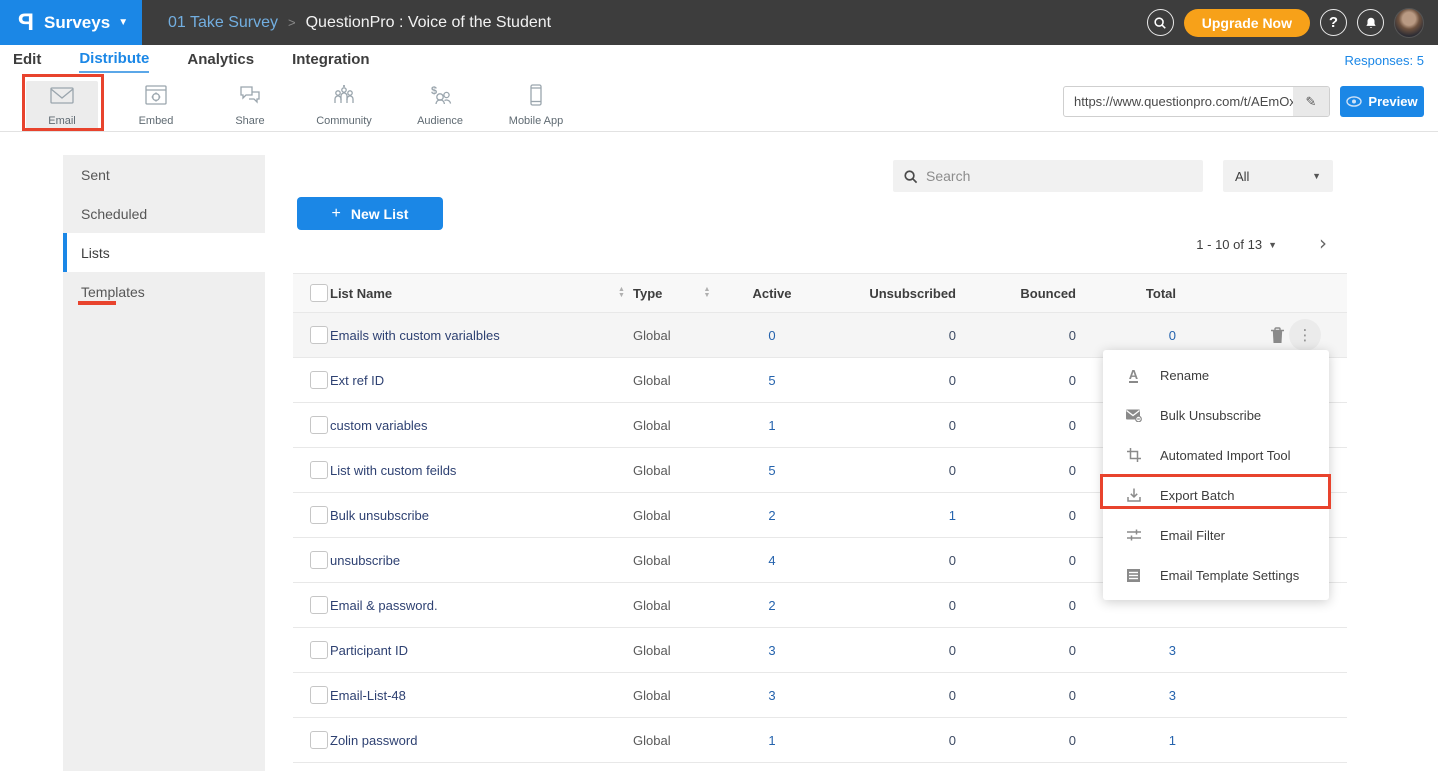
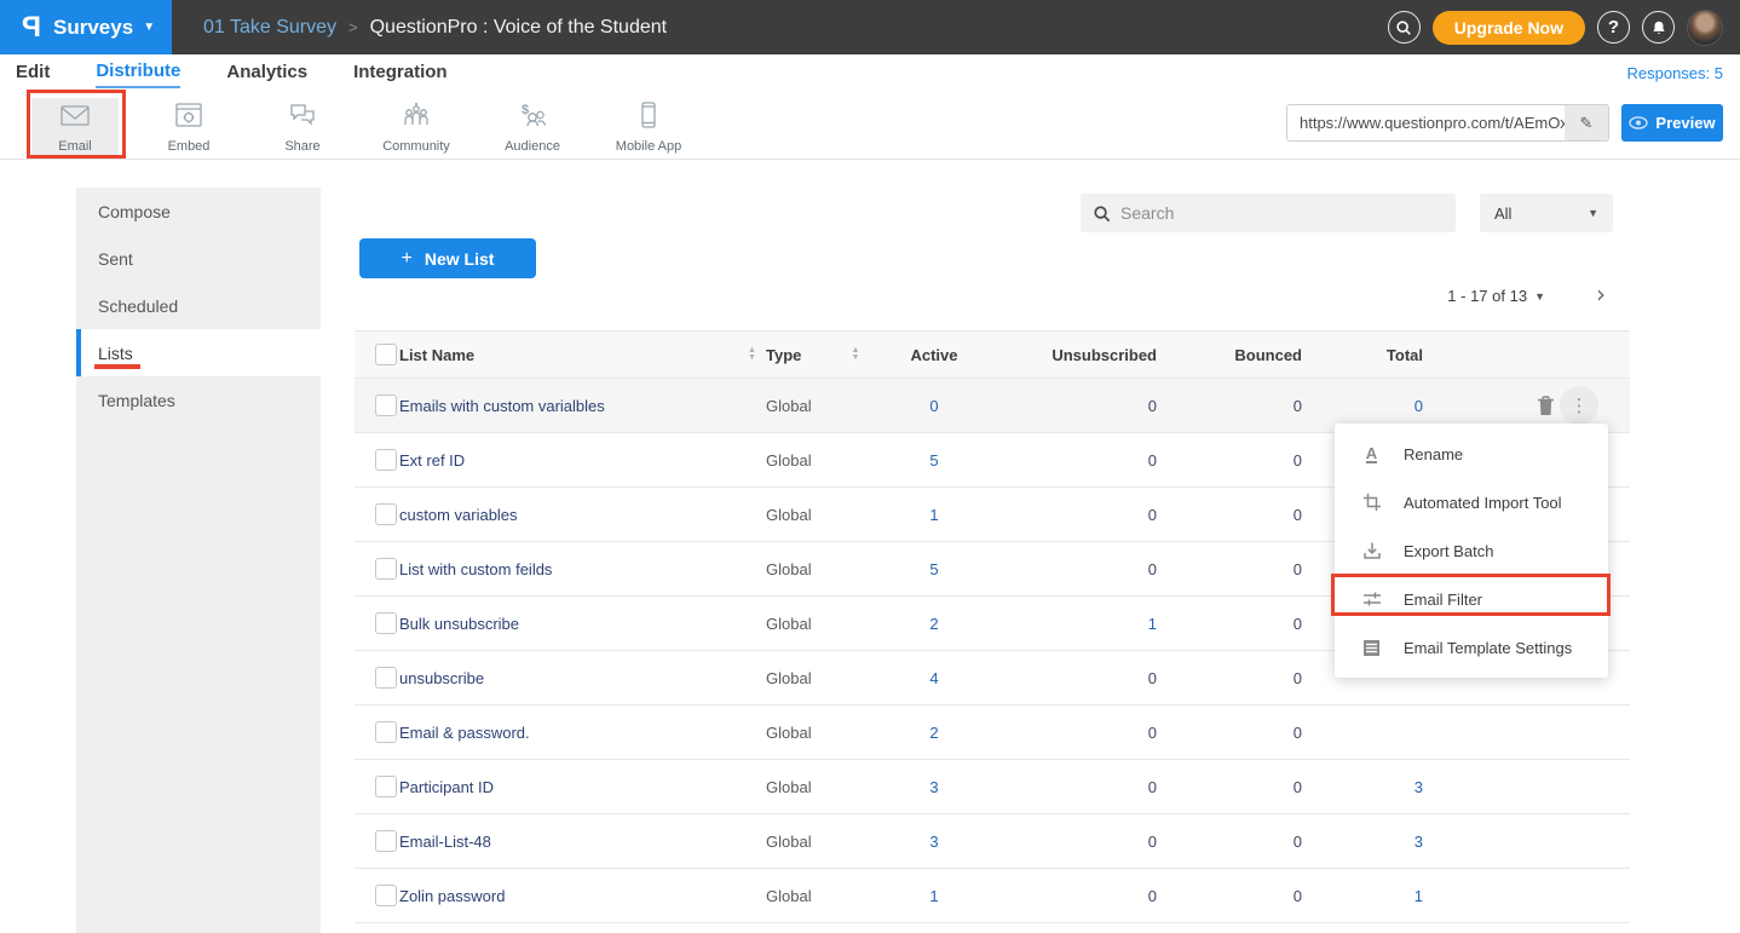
  Surveys
  ▼
  01 Take Survey
  >
  QuestionPro : Voice of the Student
  Upgrade Now
  ?
  Edit
  Distribute
  Analytics
  Integration
  Responses: 5
  Email
  Embed
  Share
  Community
  $
  Audience
  Mobile App
  https://www.questionpro.com/t/AEmO
  ✎
  Preview
+ Compose
  Sent
  Scheduled
  Lists
  Templates
  Search
  All
  ▼
  +
  New List
- 1 - 10 of 13
+ 1 - 17 of 13
  ▼
  ›
  List Name
  Type
  Active
  Unsubscribed
  Bounced
  Total
  Emails with custom varialbles
  Global
  0
  0
  0
  0
  ⋮
  Ext ref ID
  Global
  5
  0
  0
  custom variables
  Global
  1
  0
  0
  List with custom feilds
  Global
  5
  0
  0
  Bulk unsubscribe
  Global
  2
  1
  0
  unsubscribe
  Global
  4
  0
  0
  Email & password.
  Global
  2
  0
  0
  Participant ID
  Global
  3
  0
  0
  3
  Email-List-48
  Global
  3
  0
  0
  3
  Zolin password
  Global
  1
  0
  0
  1
  A
  Rename
- Bulk Unsubscribe
  Automated Import Tool
  Export Batch
  Email Filter
  Email Template Settings
